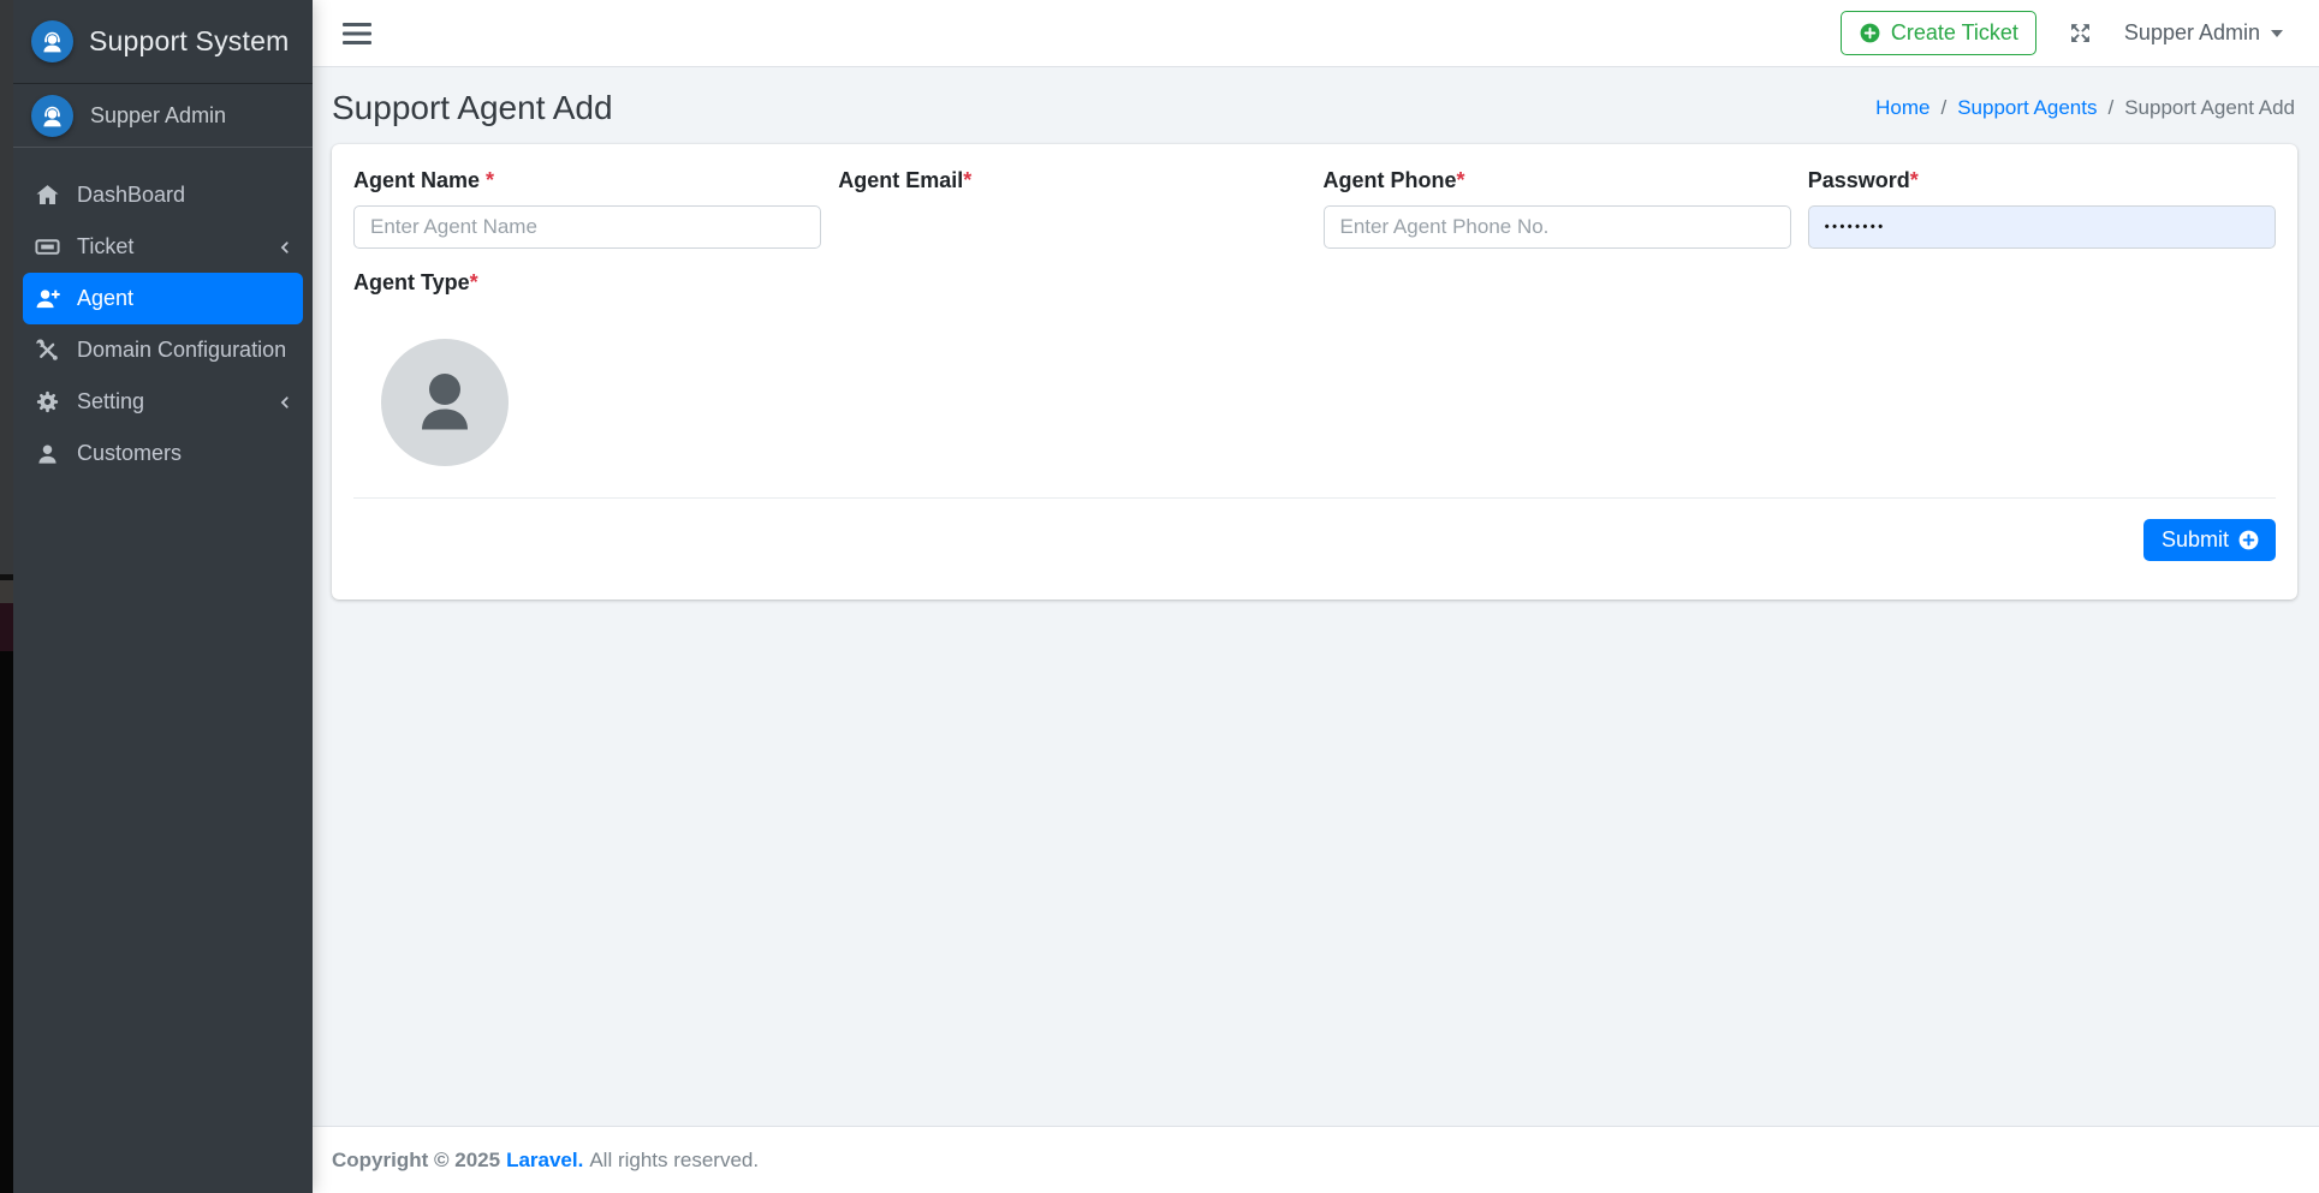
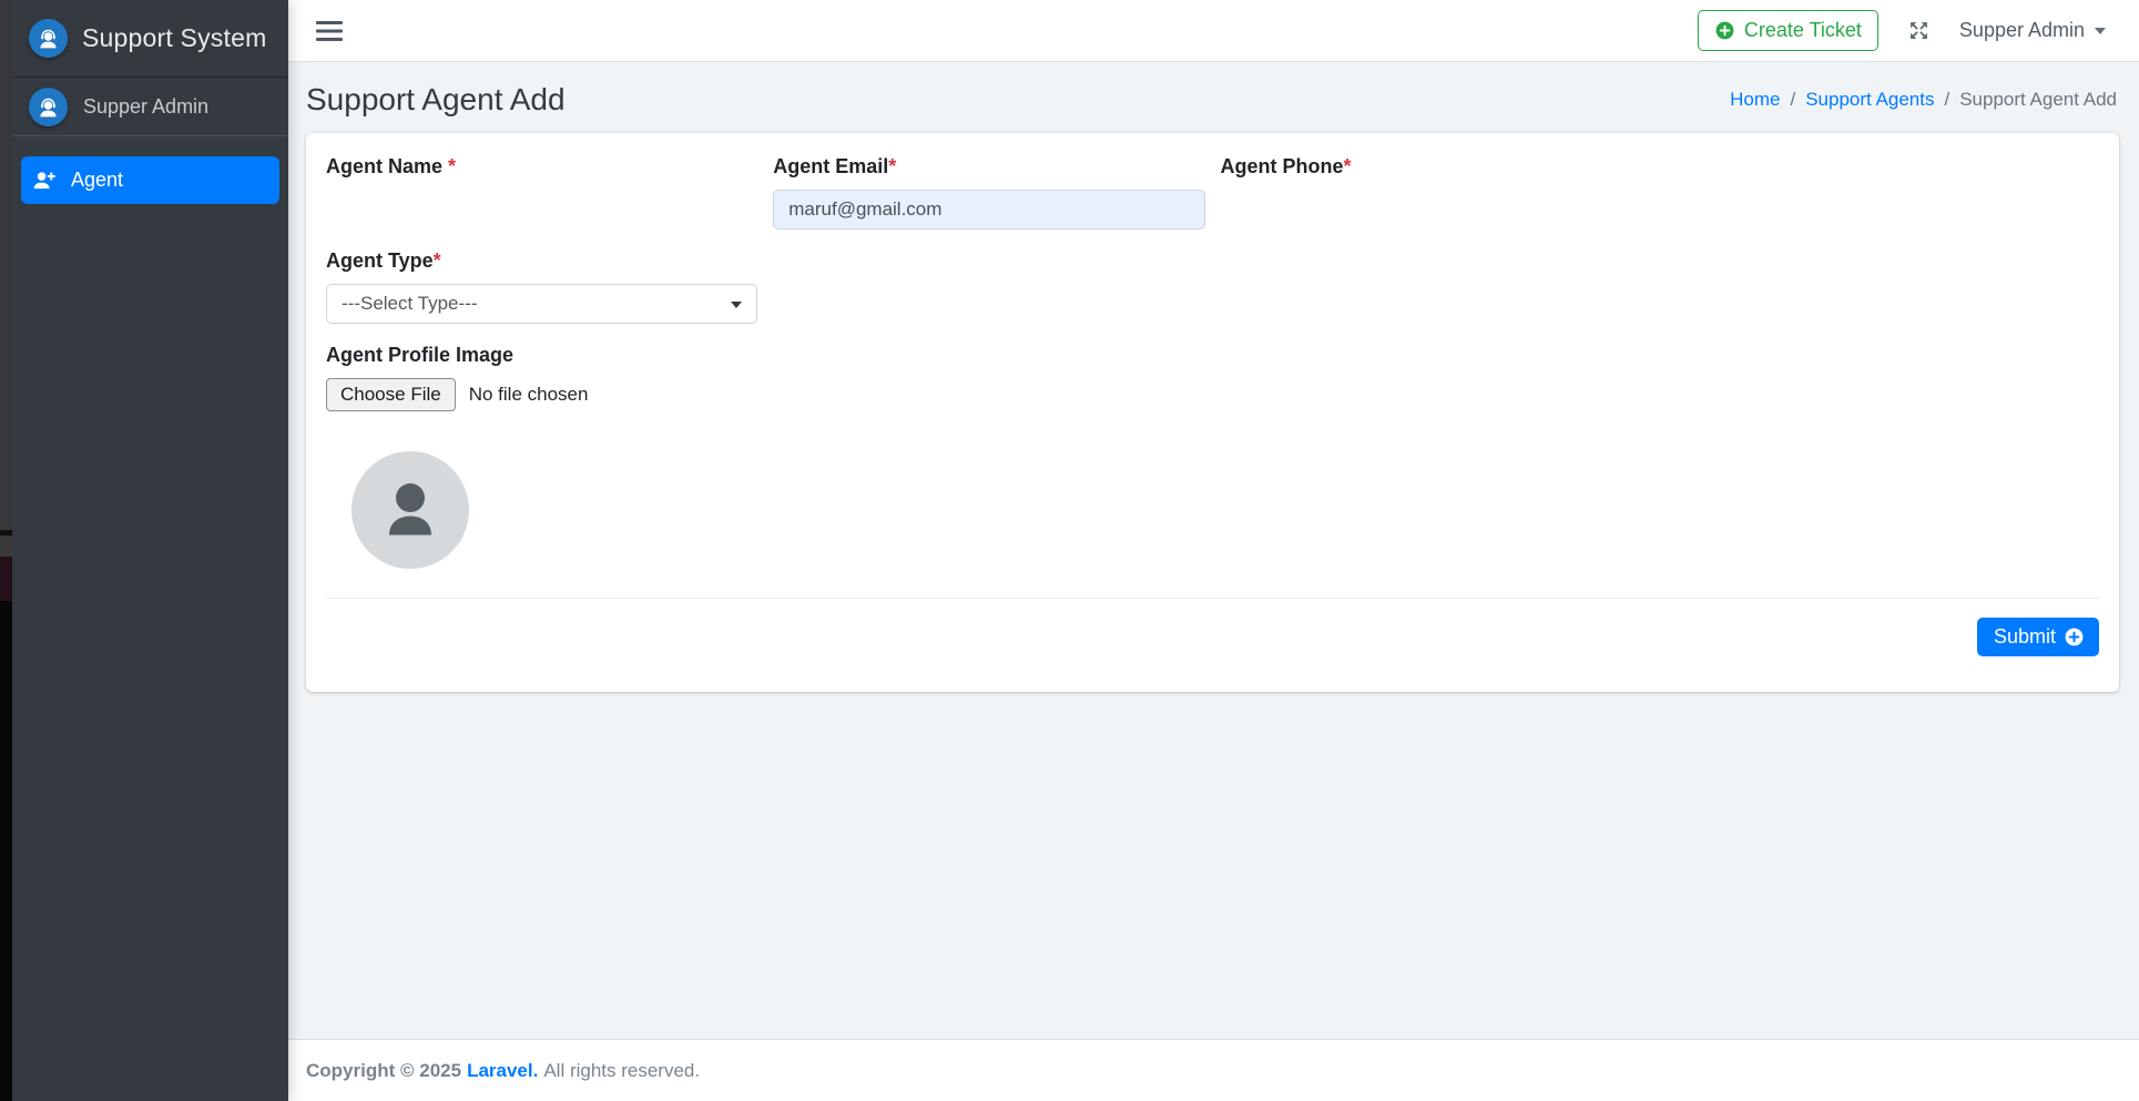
  Support System
  Supper Admin
- DashBoard
- Ticket
  Agent
- Domain Configuration
- Setting
- Customers
  Create Ticket
  Supper Admin
  Support Agent Add
  Home
  /
  Support Agents
  /
  Support Agent Add
  Agent Name *
- Enter Agent Name
  Agent Email*
+ maruf@gmail.com
  Agent Phone*
- Enter Agent Phone No.
- Password*
- ••••••••
  Agent Type*
+ ---Select Type---
+ Agent Profile Image
+ Choose File
+ No file chosen
  Submit
  Copyright © 2025
  Laravel.
  All rights reserved.
